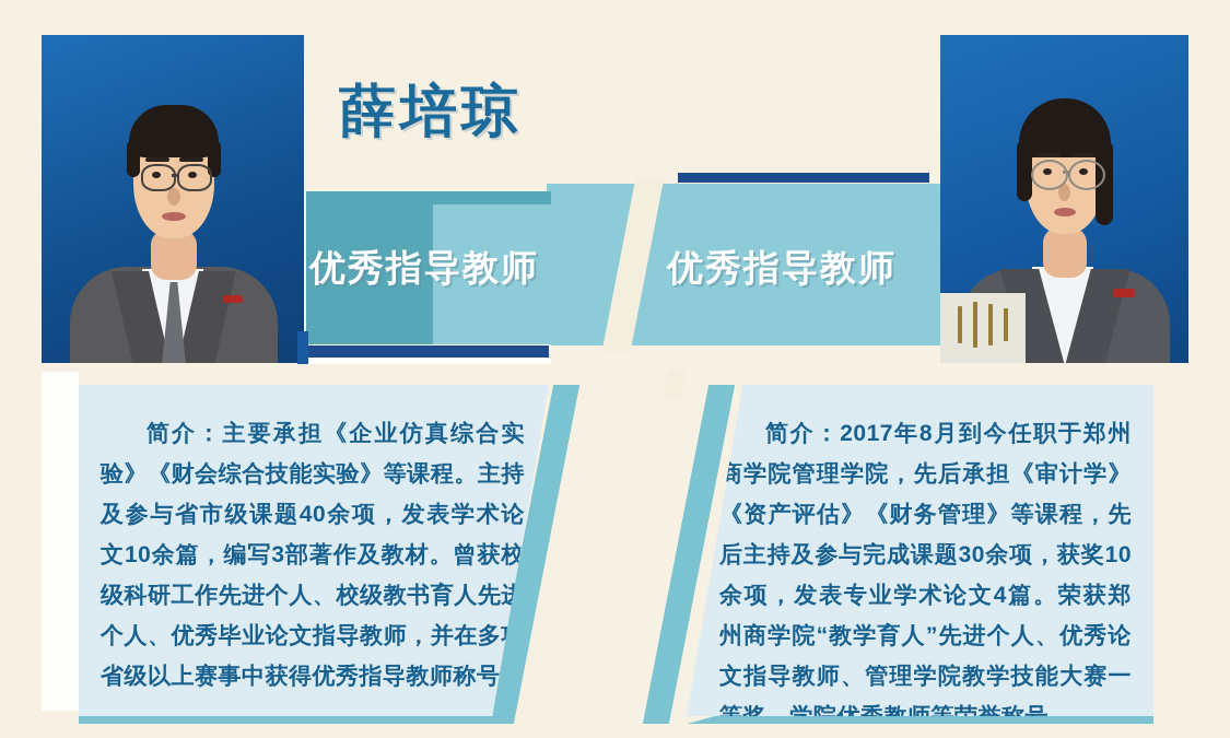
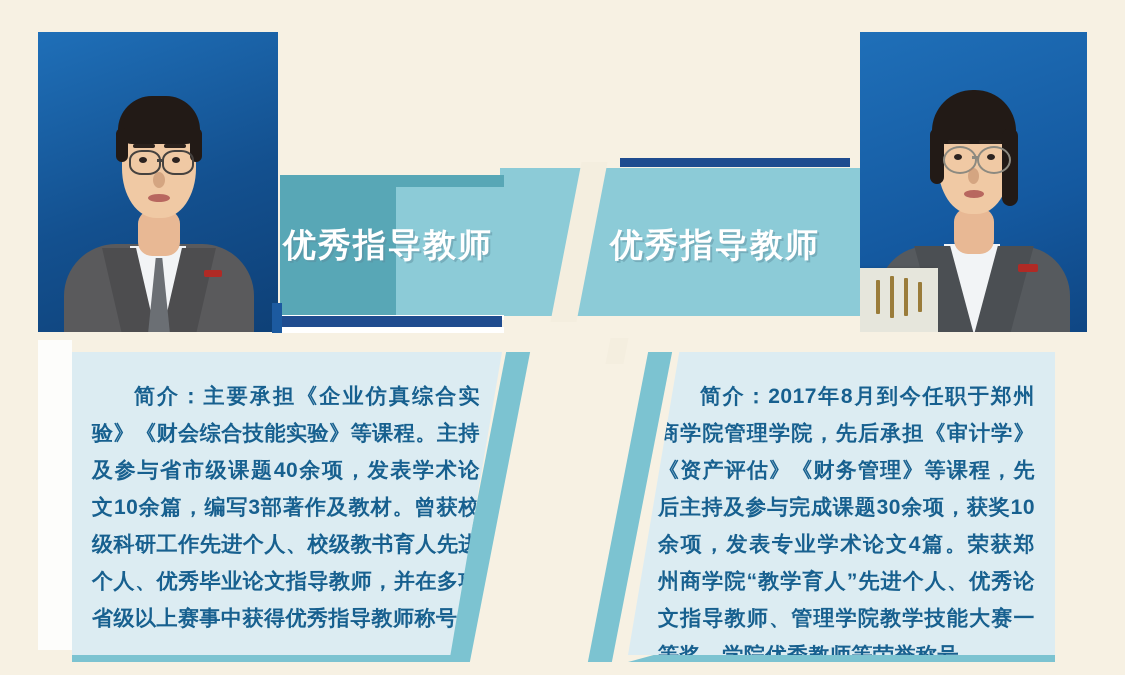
- 薛培琼
  优秀指导教师
  优秀指导教师
  简介：主要承担《企业仿真综合实验》《财会综合技能实验》等课程。主持及参与省市级课题40余项，发表学术论文10余篇，编写3部著作及教材。曾获校级科研工作先进个人、校级教书育人先个人、优秀毕业论文指导教师，并在多省级以上赛事中获得优秀指导教师称号
  简介：2017年8月到今任职于郑州商学院管理学院，先后承担《审计学》《资产评估》《财务管理》等课程，先后主持及参与完成课题30余项，获奖10余项，发表专业学术论文4篇。荣获郑州商学院“教学育人”先进个人、优秀论文指导教师、管理学院教学技能大赛一
